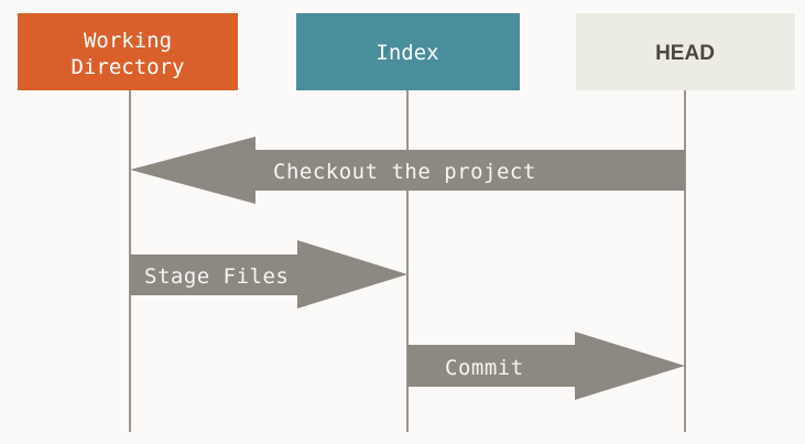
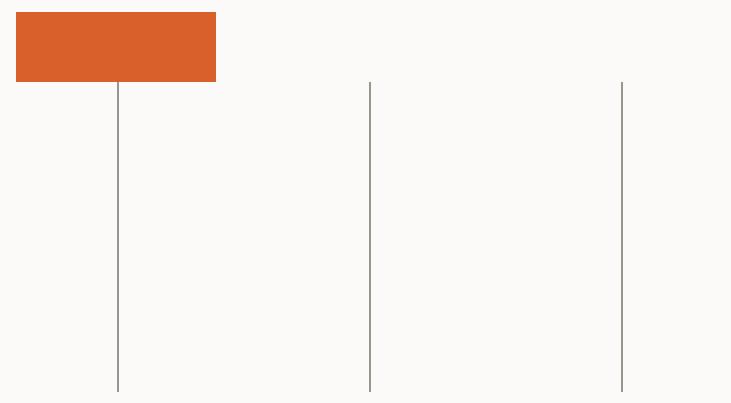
- Checkout the project
- Stage Files
- Commit
- Working
- Directory
- Index
- HEAD
